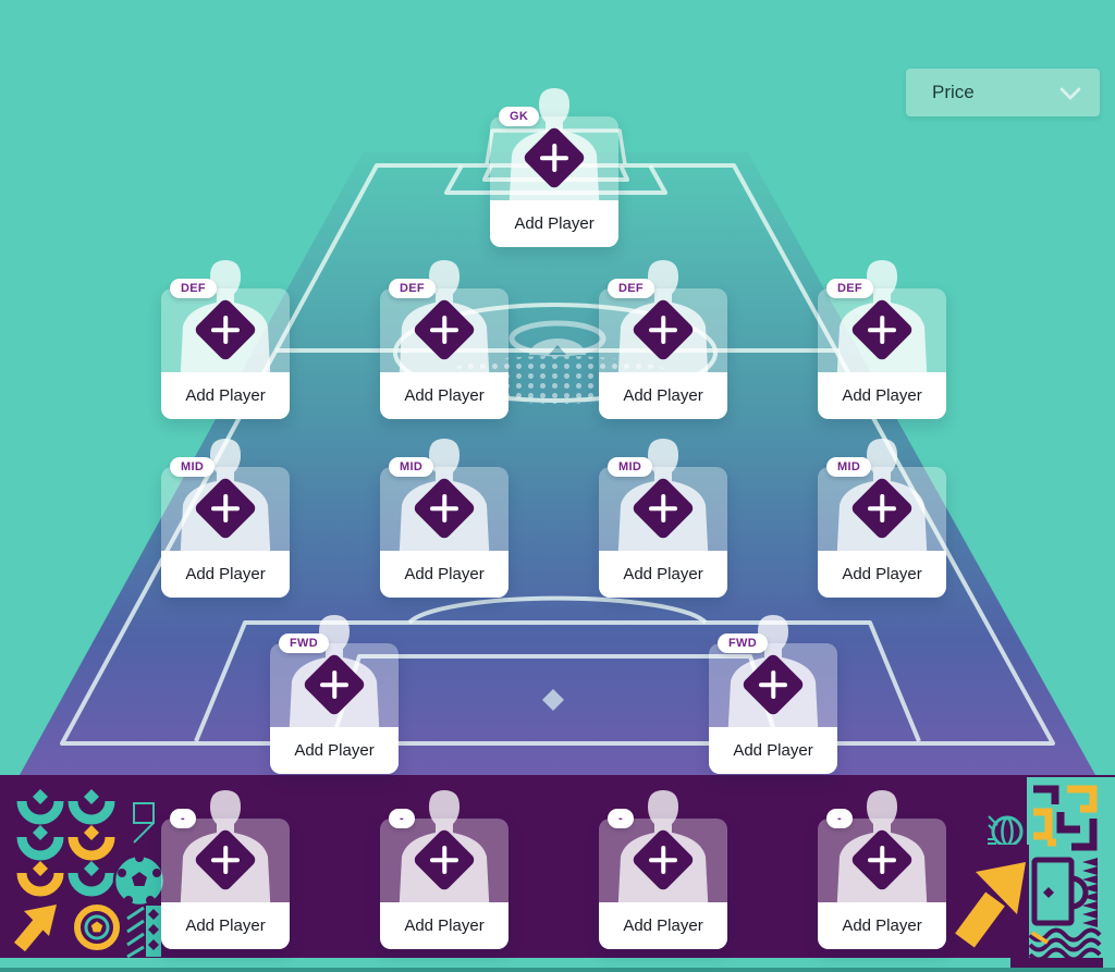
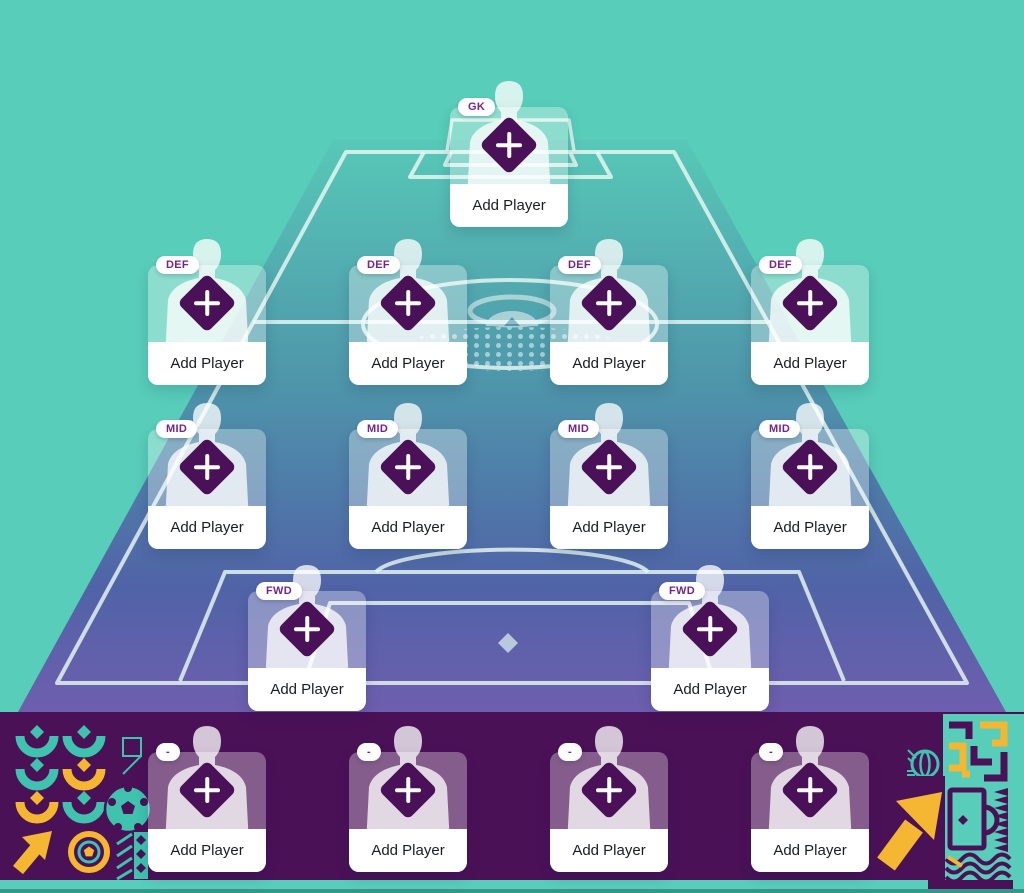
- Price
  Add Player
  GK
  Add Player
  DEF
  Add Player
  DEF
  Add Player
  DEF
  Add Player
  DEF
  Add Player
  MID
  Add Player
  MID
  Add Player
  MID
  Add Player
  MID
  Add Player
  FWD
  Add Player
  FWD
  Add Player
  -
  Add Player
  -
  Add Player
  -
  Add Player
  -
